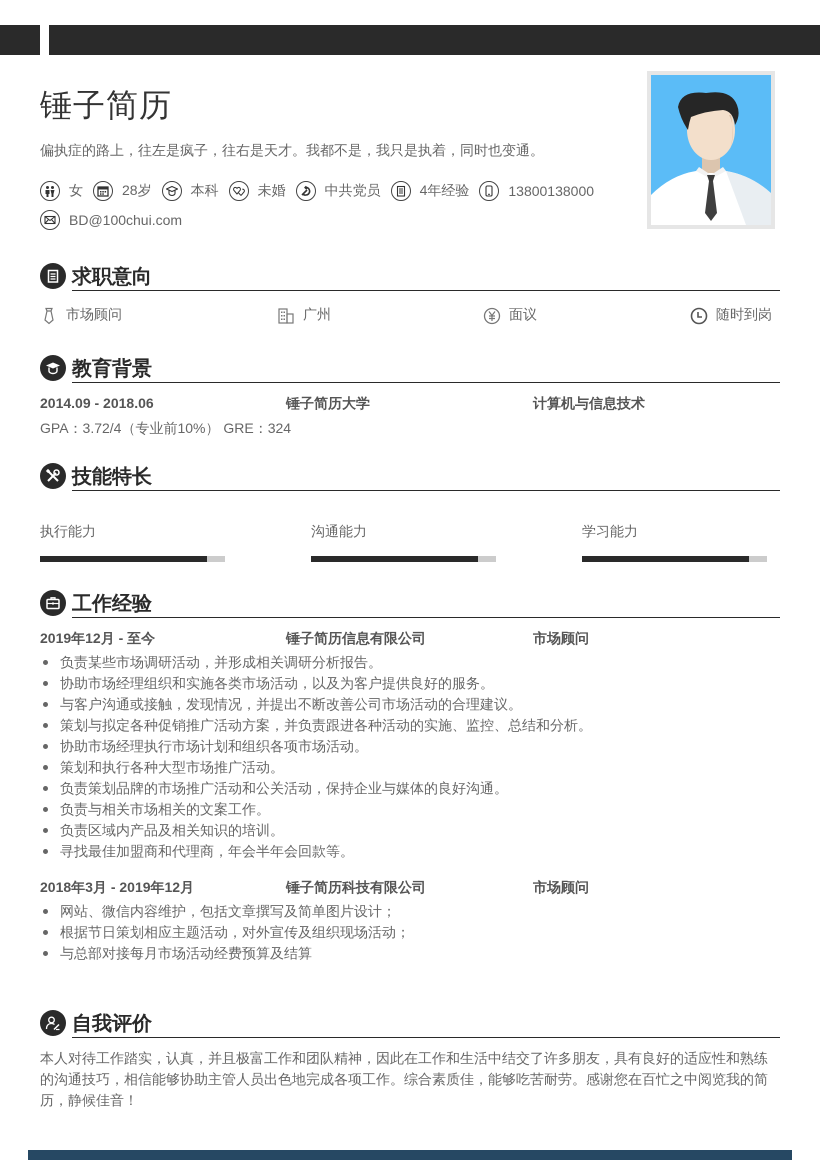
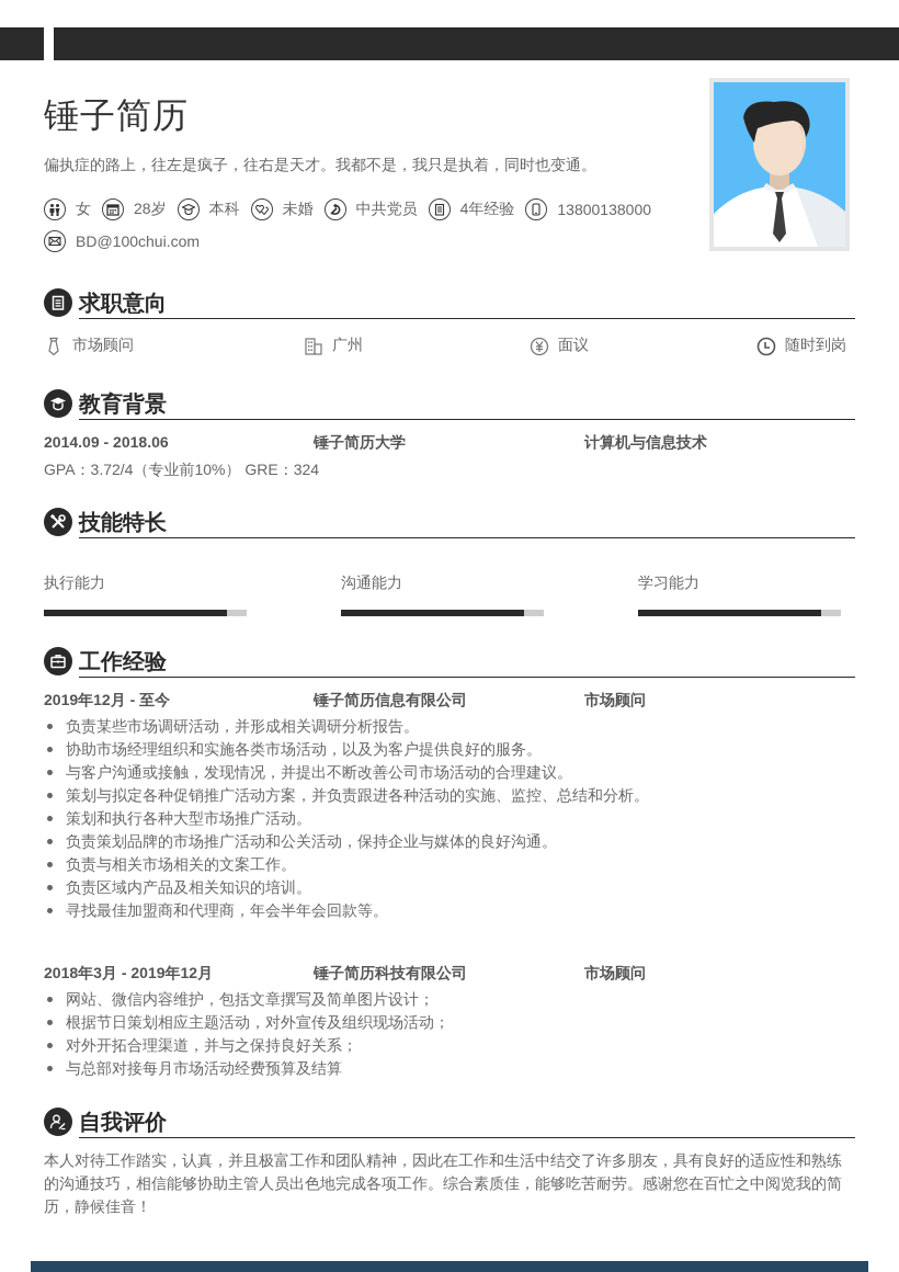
  锤子简历
  偏执症的路上，往左是疯子，往右是天才。我都不是，我只是执着，同时也变通。
  女
  28岁
  本科
  未婚
  中共党员
  4年经验
  13800138000
  BD@100chui.com
  求职意向
  市场顾问
  广州
  面议
  随时到岗
  教育背景
  2014.09 - 2018.06
  锤子简历大学
  计算机与信息技术
  GPA：3.72/4（专业前10%） GRE：324
  技能特长
  执行能力
  沟通能力
  学习能力
  工作经验
  2019年12月 - 至今
  锤子简历信息有限公司
  市场顾问
  负责某些市场调研活动，并形成相关调研分析报告。
  协助市场经理组织和实施各类市场活动，以及为客户提供良好的服务。
  与客户沟通或接触，发现情况，并提出不断改善公司市场活动的合理建议。
  策划与拟定各种促销推广活动方案，并负责跟进各种活动的实施、监控、总结和分析。
- 协助市场经理执行市场计划和组织各项市场活动。
  策划和执行各种大型市场推广活动。
  负责策划品牌的市场推广活动和公关活动，保持企业与媒体的良好沟通。
  负责与相关市场相关的文案工作。
  负责区域内产品及相关知识的培训。
  寻找最佳加盟商和代理商，年会半年会回款等。
  2018年3月 - 2019年12月
  锤子简历科技有限公司
  市场顾问
  网站、微信内容维护，包括文章撰写及简单图片设计；
  根据节日策划相应主题活动，对外宣传及组织现场活动；
+ 对外开拓合理渠道，并与之保持良好关系；
  与总部对接每月市场活动经费预算及结算
  自我评价
  本人对待工作踏实，认真，并且极富工作和团队精神，因此在工作和生活中结交了许多朋友，具有良好的适应性和熟练的沟通技巧，相信能够协助主管人员出色地完成各项工作。综合素质佳，能够吃苦耐劳。感谢您在百忙之中阅览我的简历，静候佳音！
